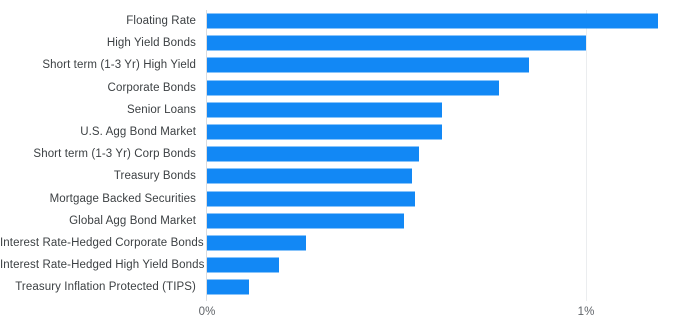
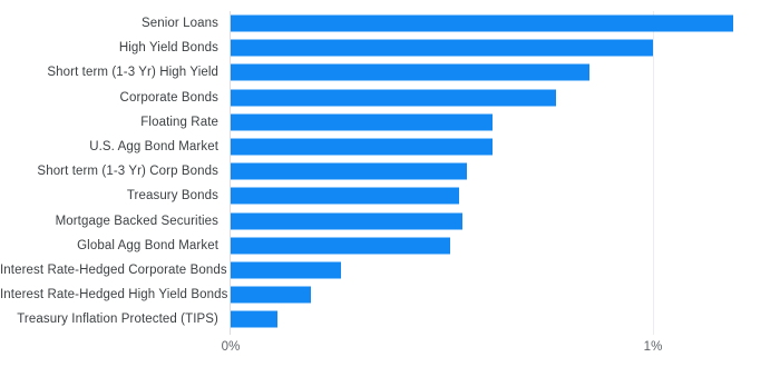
- Floating Rate
+ Senior Loans
  High Yield Bonds
  Short term (1-3 Yr) High Yield
  Corporate Bonds
- Senior Loans
+ Floating Rate
  U.S. Agg Bond Market
  Short term (1-3 Yr) Corp Bonds
  Treasury Bonds
  Mortgage Backed Securities
  Global Agg Bond Market
  Interest Rate-Hedged Corporate Bonds
  Interest Rate-Hedged High Yield Bonds
  Treasury Inflation Protected (TIPS)
  0%
  1%
